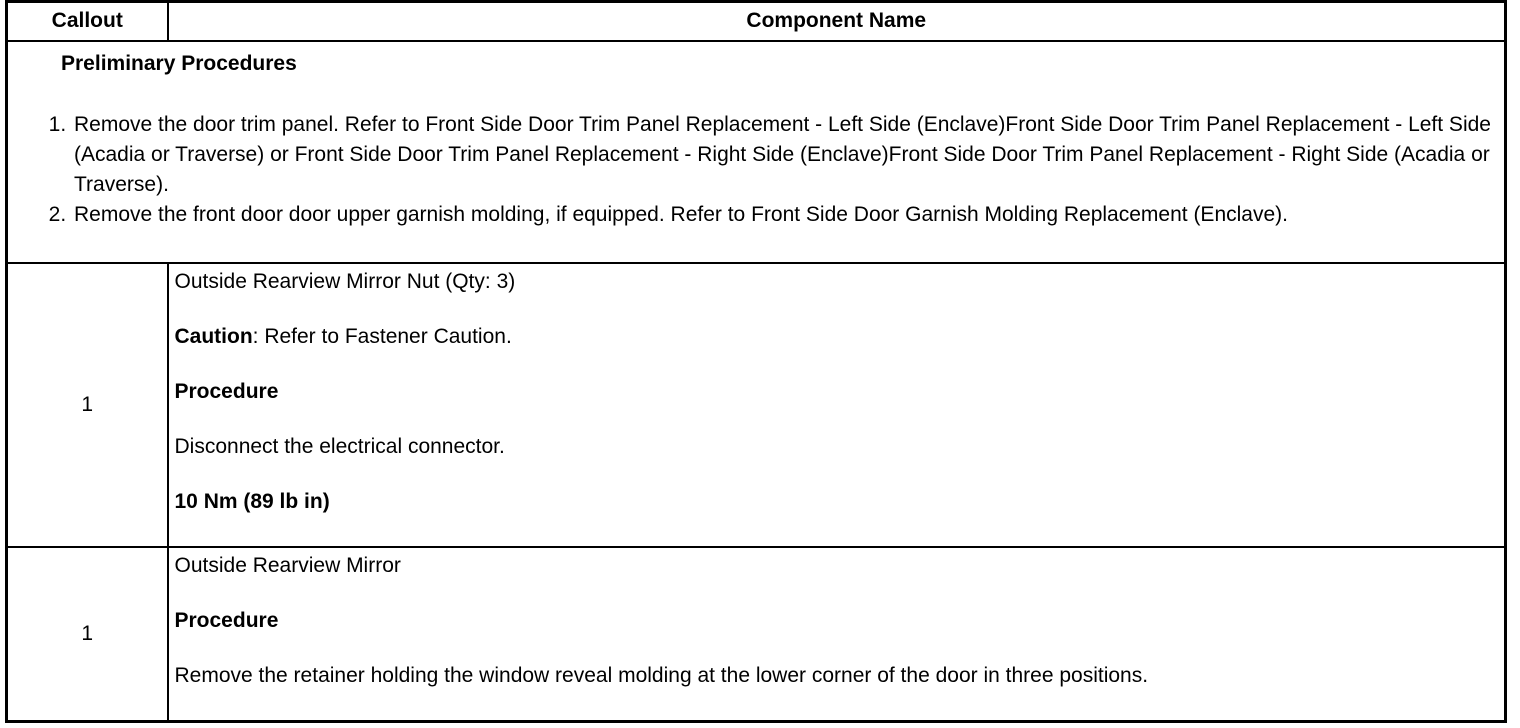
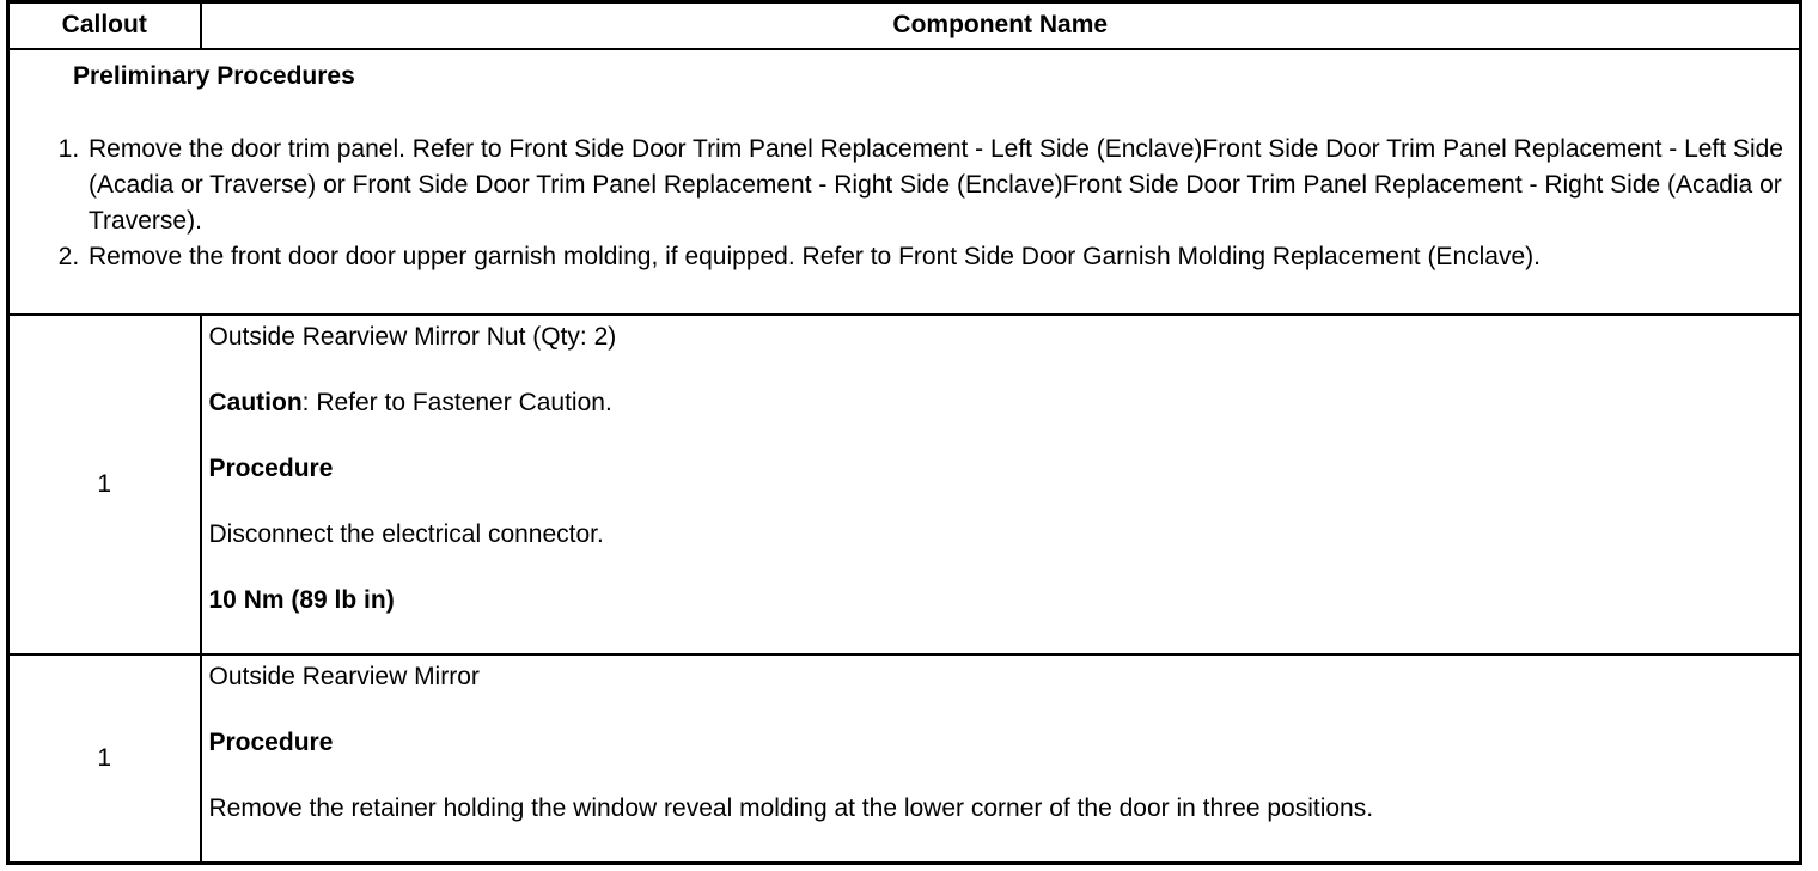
  Callout	Component Name
  Preliminary Procedures Remove the door trim panel. Refer to Front Side Door Trim Panel Replacement - Left Side (Enclave)Front Side Door Trim Panel Replacement - Left Side (Acadia or Traverse) or Front Side Door Trim Panel Replacement - Right Side (Enclave)Front Side Door Trim Panel Replacement - Right Side (Acadia or Traverse). Remove the front door door upper garnish molding, if equipped. Refer to Front Side Door Garnish Molding Replacement (Enclave).
- 1	Outside Rearview Mirror Nut (Qty: 3) Caution: Refer to Fastener Caution. Procedure Disconnect the electrical connector. 10 Nm (89 lb in)
+ 1	Outside Rearview Mirror Nut (Qty: 2) Caution: Refer to Fastener Caution. Procedure Disconnect the electrical connector. 10 Nm (89 lb in)
  1	Outside Rearview Mirror Procedure Remove the retainer holding the window reveal molding at the lower corner of the door in three positions.
